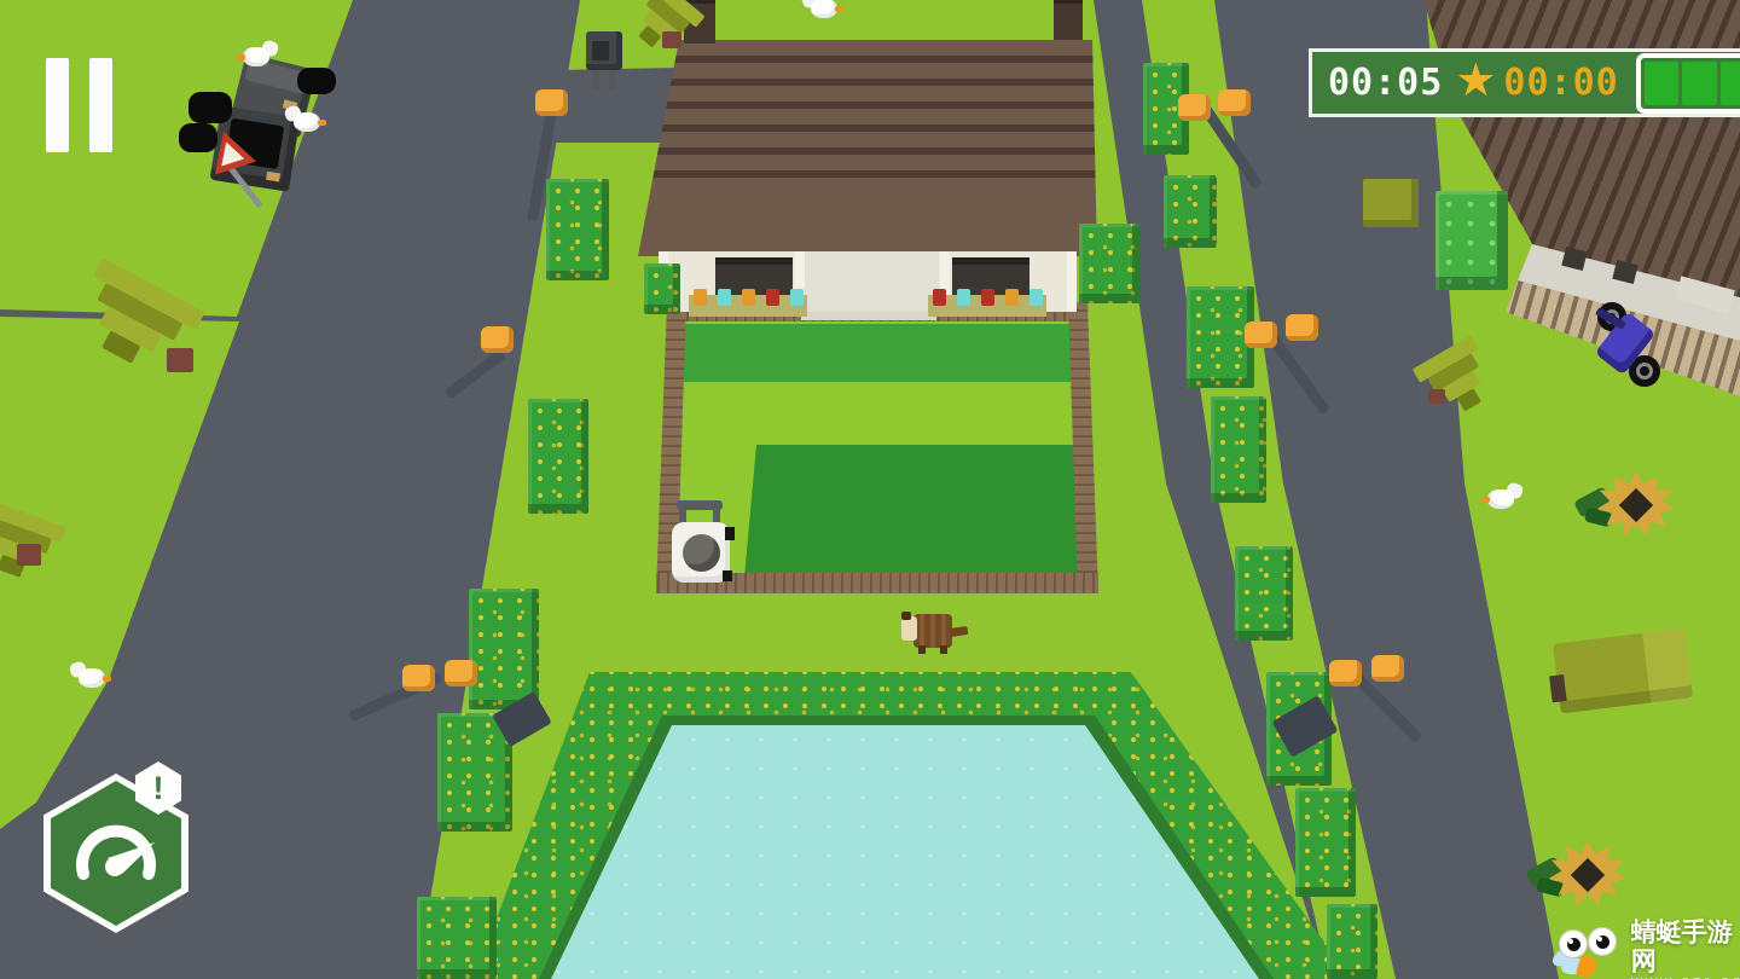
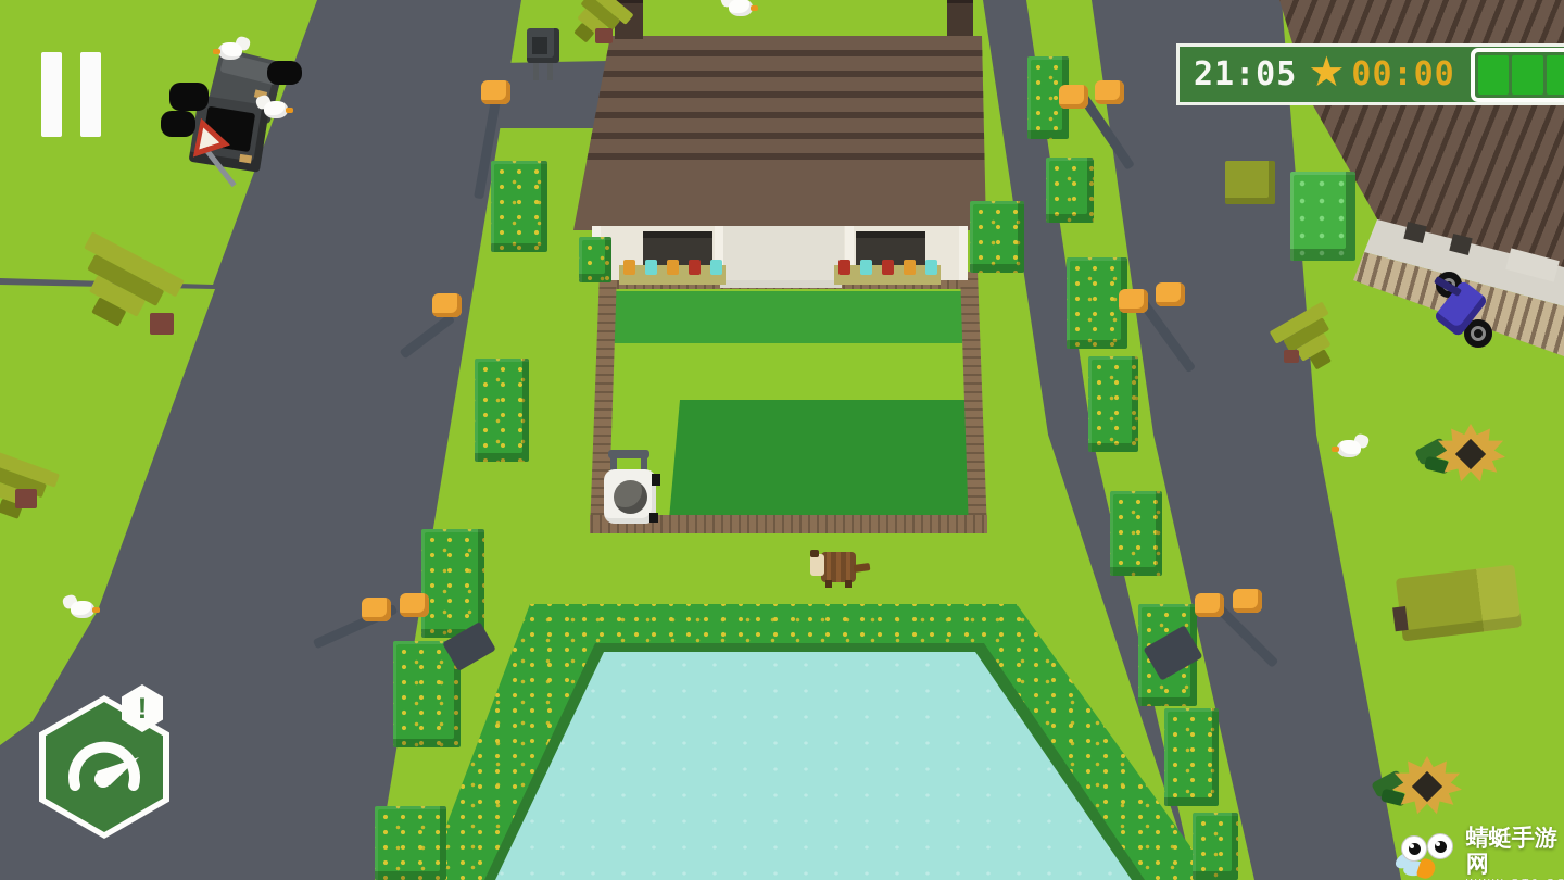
- 00:05
+ 21:05
  ★
  00:00
  !
  蜻蜓手游网
